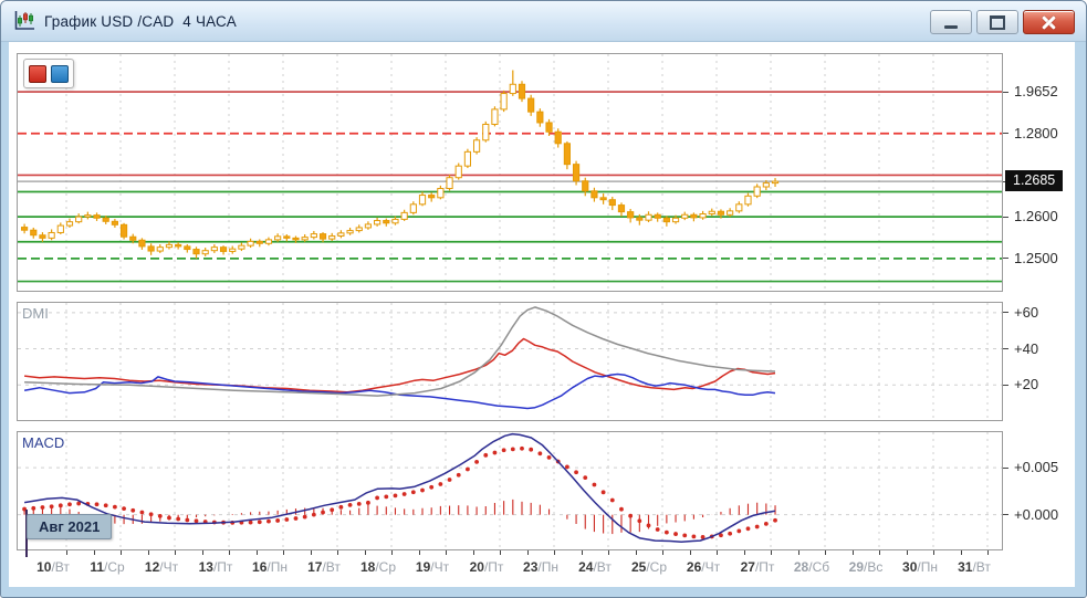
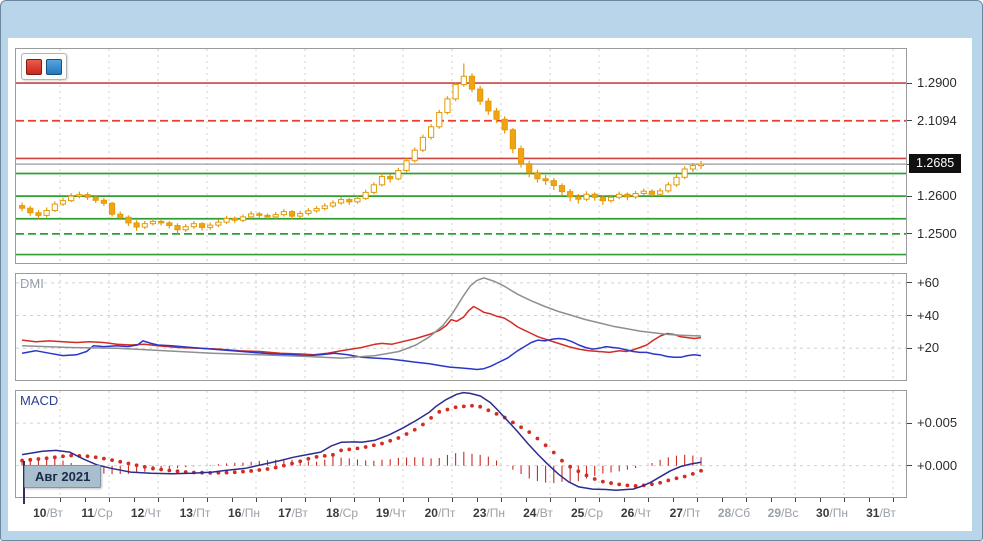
- График USD /CAD 4 ЧАСА
- 1.9652
+ 1.2900
- 1.2800
+ 2.1094
  1.2685
  1.2600
  1.2500
  +60
  +40
  +20
  DMI
  +0.005
  +0.000
  MACD
  Авг 2021
  10/Вт
  11/Ср
  12/Чт
  13/Пт
  16/Пн
  17/Вт
  18/Ср
  19/Чт
  20/Пт
  23/Пн
  24/Вт
  25/Ср
  26/Чт
  27/Пт
  28/Сб
  29/Вс
  30/Пн
  31/Вт
